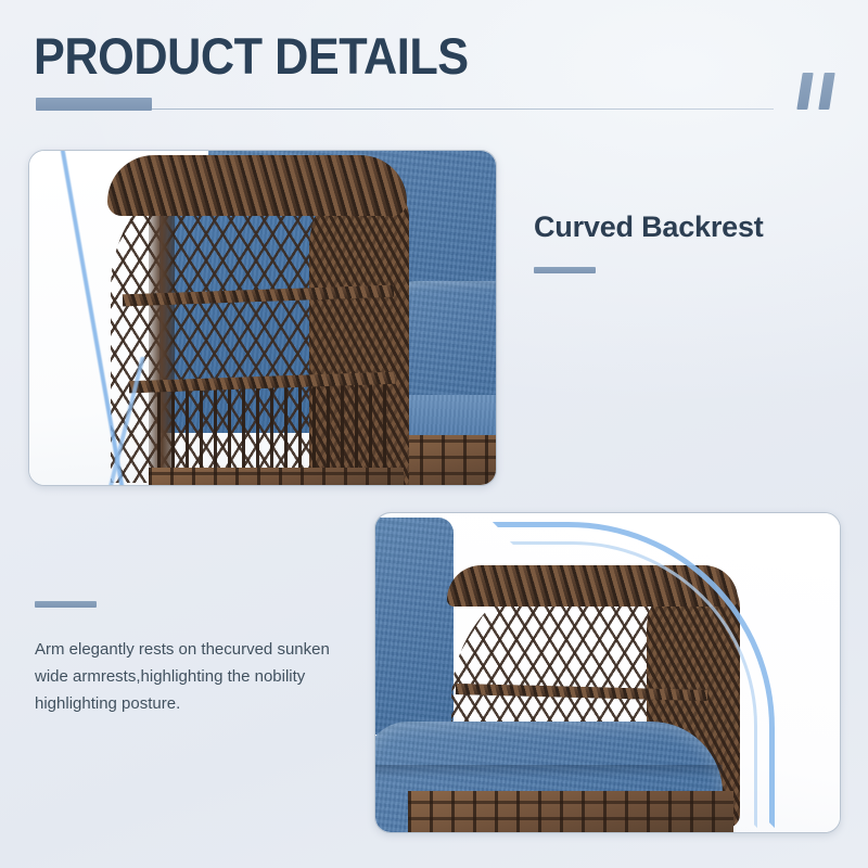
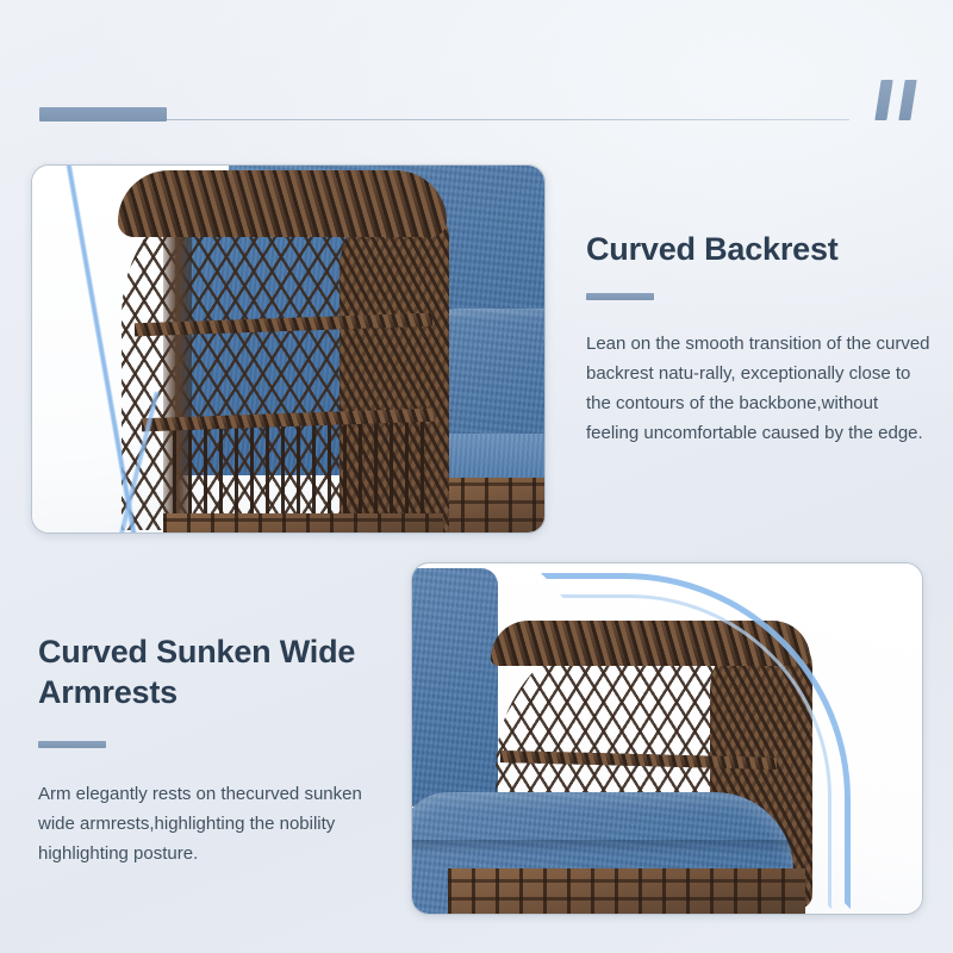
- PRODUCT DETAILS
  Curved Backrest
+ Lean on the smooth transition of the curved backrest natu-rally, exceptionally close to the contours of the backbone,without feeling uncomfortable caused by the edge.
+ Curved Sunken Wide Armrests
  Arm elegantly rests on thecurved sunken wide armrests,highlighting the nobility highlighting posture.
